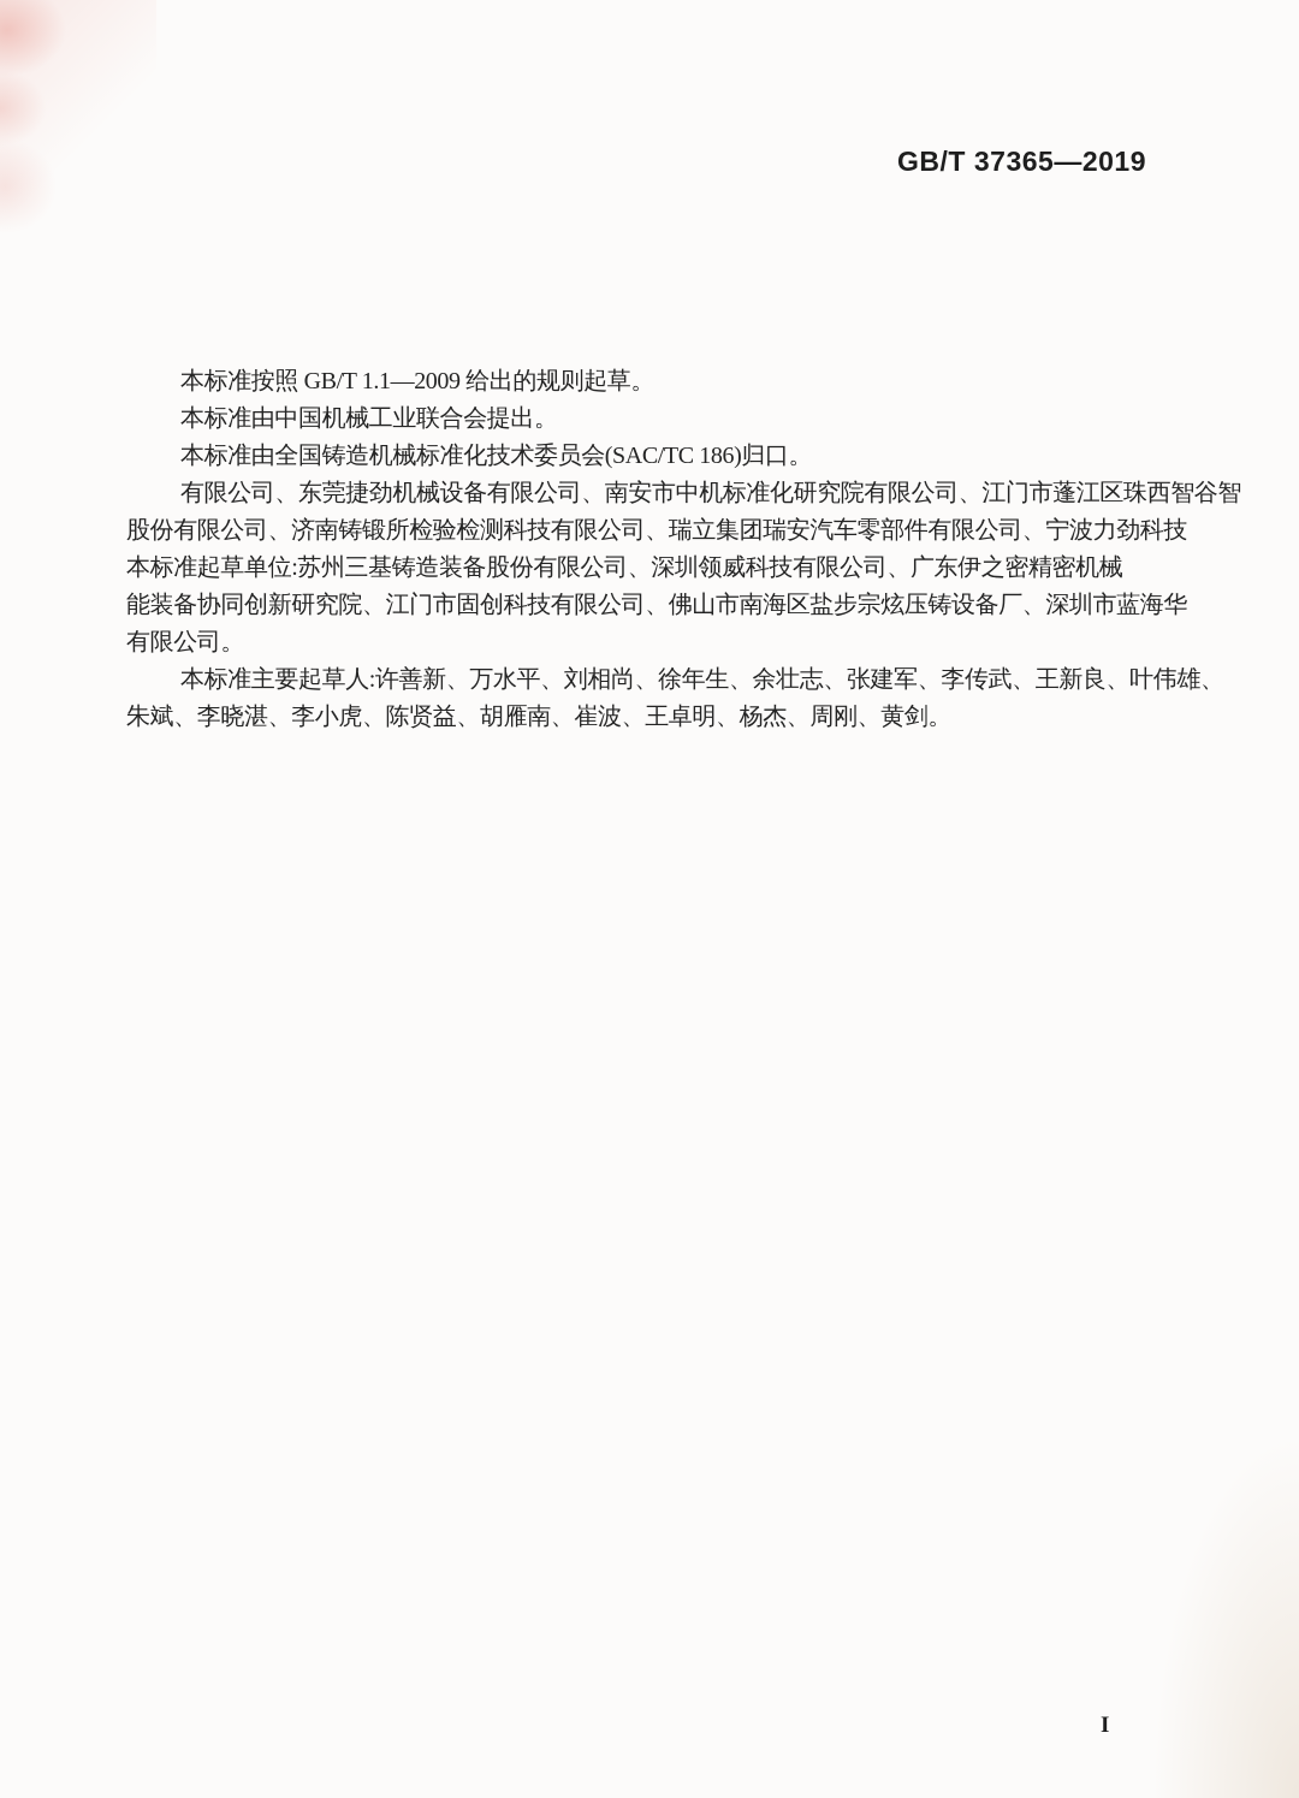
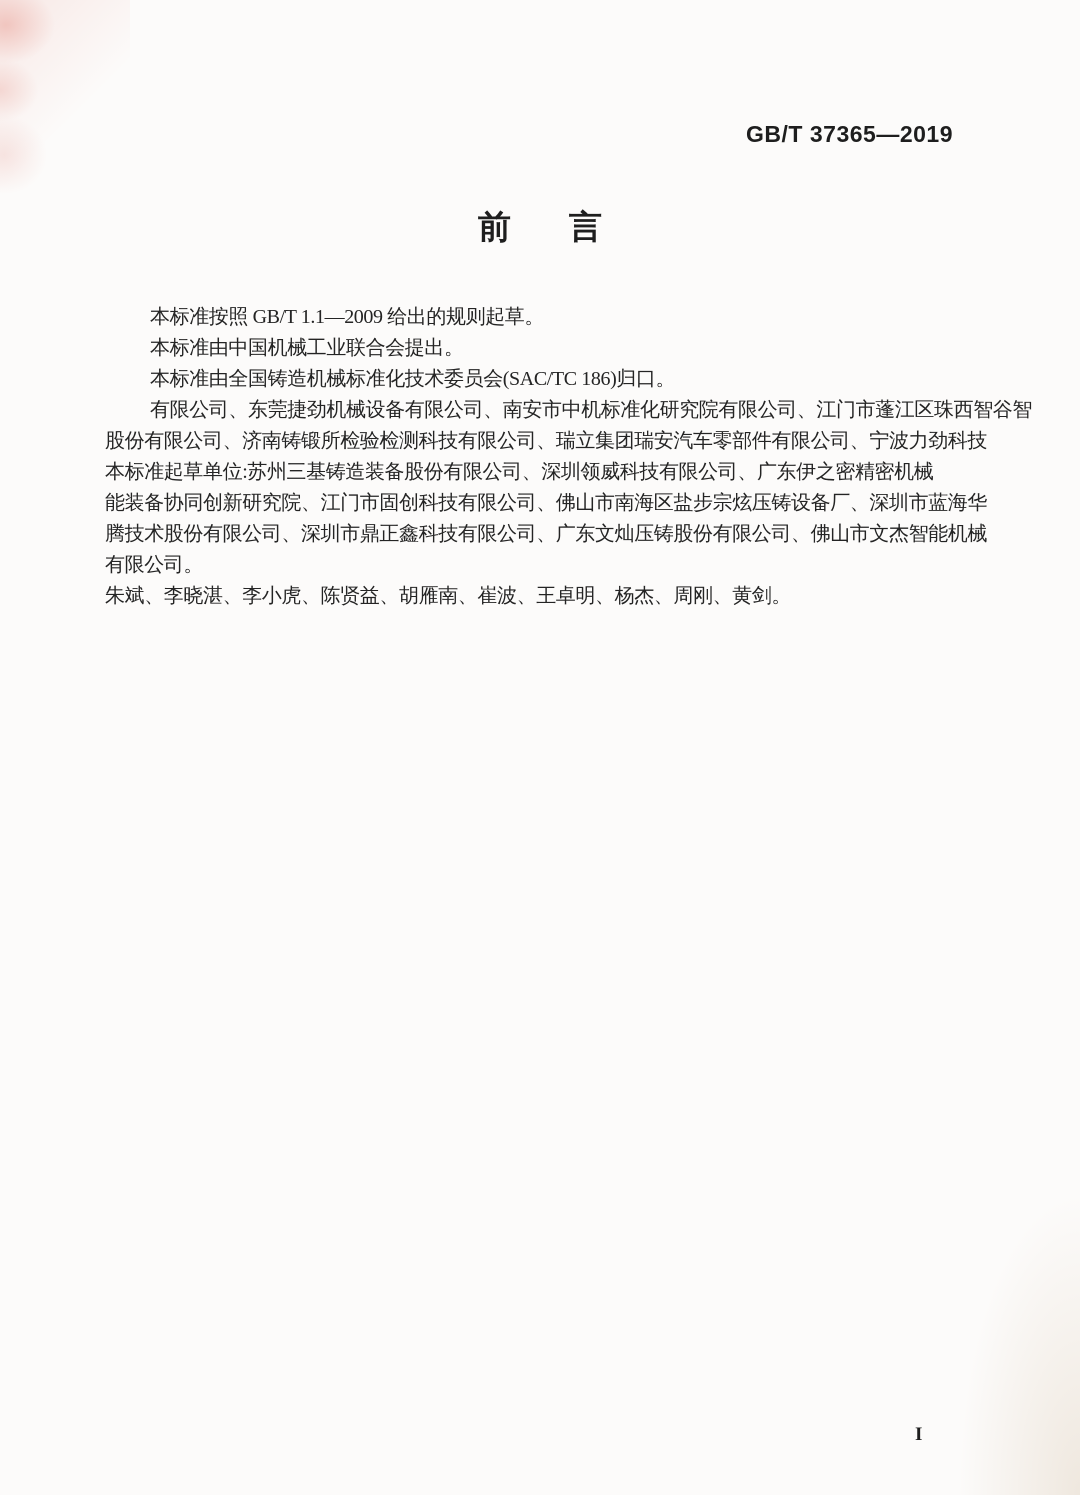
  GB/T 37365—2019
+ 前
+ 言
  本标准按照 GB/T 1.1—2009 给出的规则起草。
  本标准由中国机械工业联合会提出。
  本标准由全国铸造机械标准化技术委员会(SAC/TC 186)归口。
  有限公司、东莞捷劲机械设备有限公司、南安市中机标准化研究院有限公司、江门市蓬江区珠西智谷智
  股份有限公司、济南铸锻所检验检测科技有限公司、瑞立集团瑞安汽车零部件有限公司、宁波力劲科技
  本标准起草单位:苏州三基铸造装备股份有限公司、深圳领威科技有限公司、广东伊之密精密机械
  能装备协同创新研究院、江门市固创科技有限公司、佛山市南海区盐步宗炫压铸设备厂、深圳市蓝海华
+ 腾技术股份有限公司、深圳市鼎正鑫科技有限公司、广东文灿压铸股份有限公司、佛山市文杰智能机械
  有限公司。
- 本标准主要起草人:许善新、万水平、刘相尚、徐年生、余壮志、张建军、李传武、王新良、叶伟雄、
  朱斌、李晓湛、李小虎、陈贤益、胡雁南、崔波、王卓明、杨杰、周刚、黄剑。
  I
